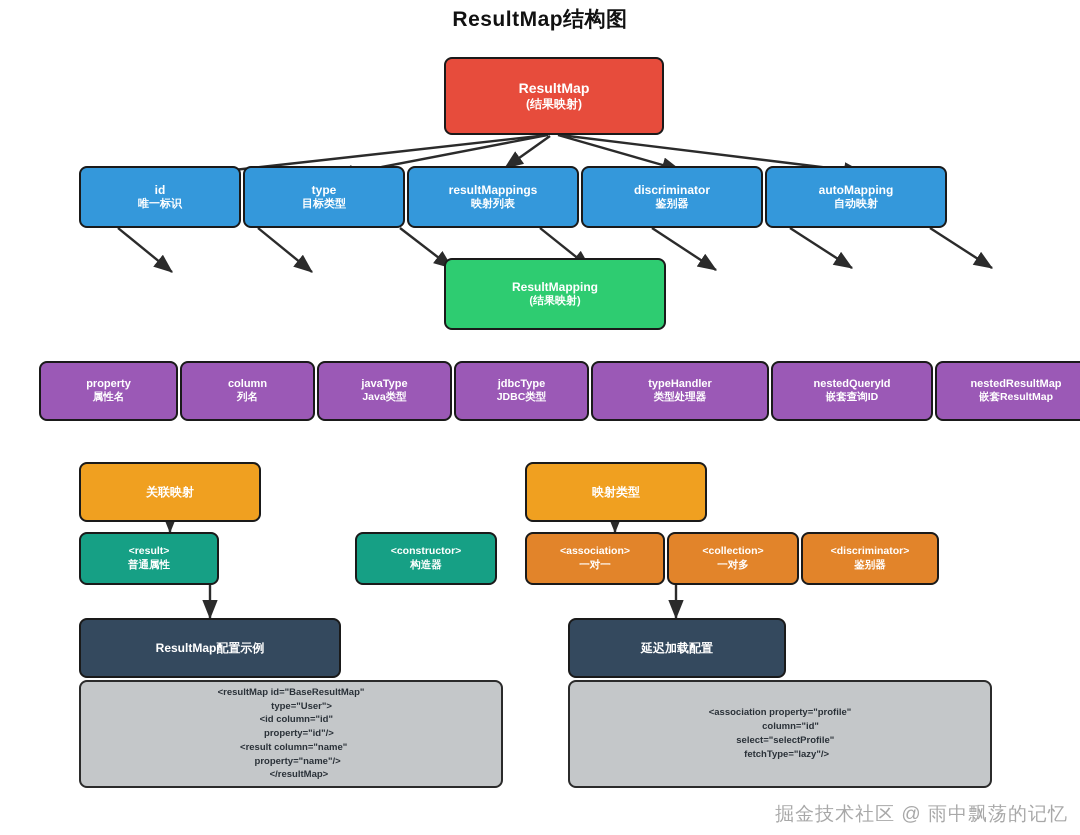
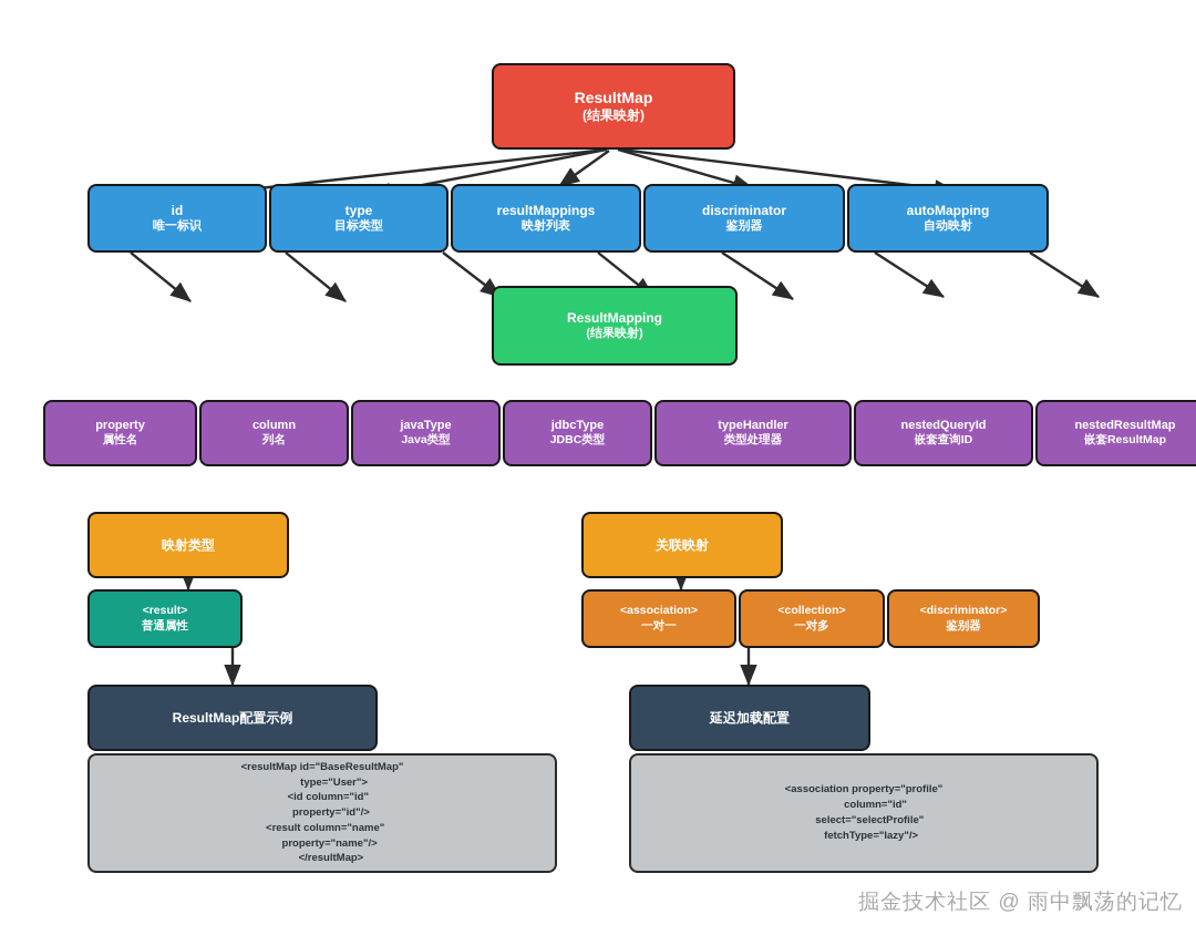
- ResultMap结构图
  ResultMap
  (结果映射)
  id
  唯一标识
  type
  目标类型
  resultMappings
  映射列表
  discriminator
  鉴别器
  autoMapping
  自动映射
  ResultMapping
  (结果映射)
  property
  属性名
  column
  列名
  javaType
  Java类型
  jdbcType
  JDBC类型
  typeHandler
  类型处理器
  nestedQueryId
  嵌套查询ID
  nestedResultMap
  嵌套ResultMap
- 关联映射
+ 映射类型
  <result>
  普通属性
- <constructor>
- 构造器
  ResultMap配置示例
  <resultMap id="BaseResultMap"
  type="User">
  <id column="id"
  property="id"/>
  <result column="name"
  property="name"/>
  </resultMap>
- 映射类型
+ 关联映射
  <association>
  一对一
  <collection>
  一对多
  <discriminator>
  鉴别器
  延迟加载配置
  <association property="profile"
  column="id"
  select="selectProfile"
  fetchType="lazy"/>
  掘金技术社区 @ 雨中飘荡的记忆
